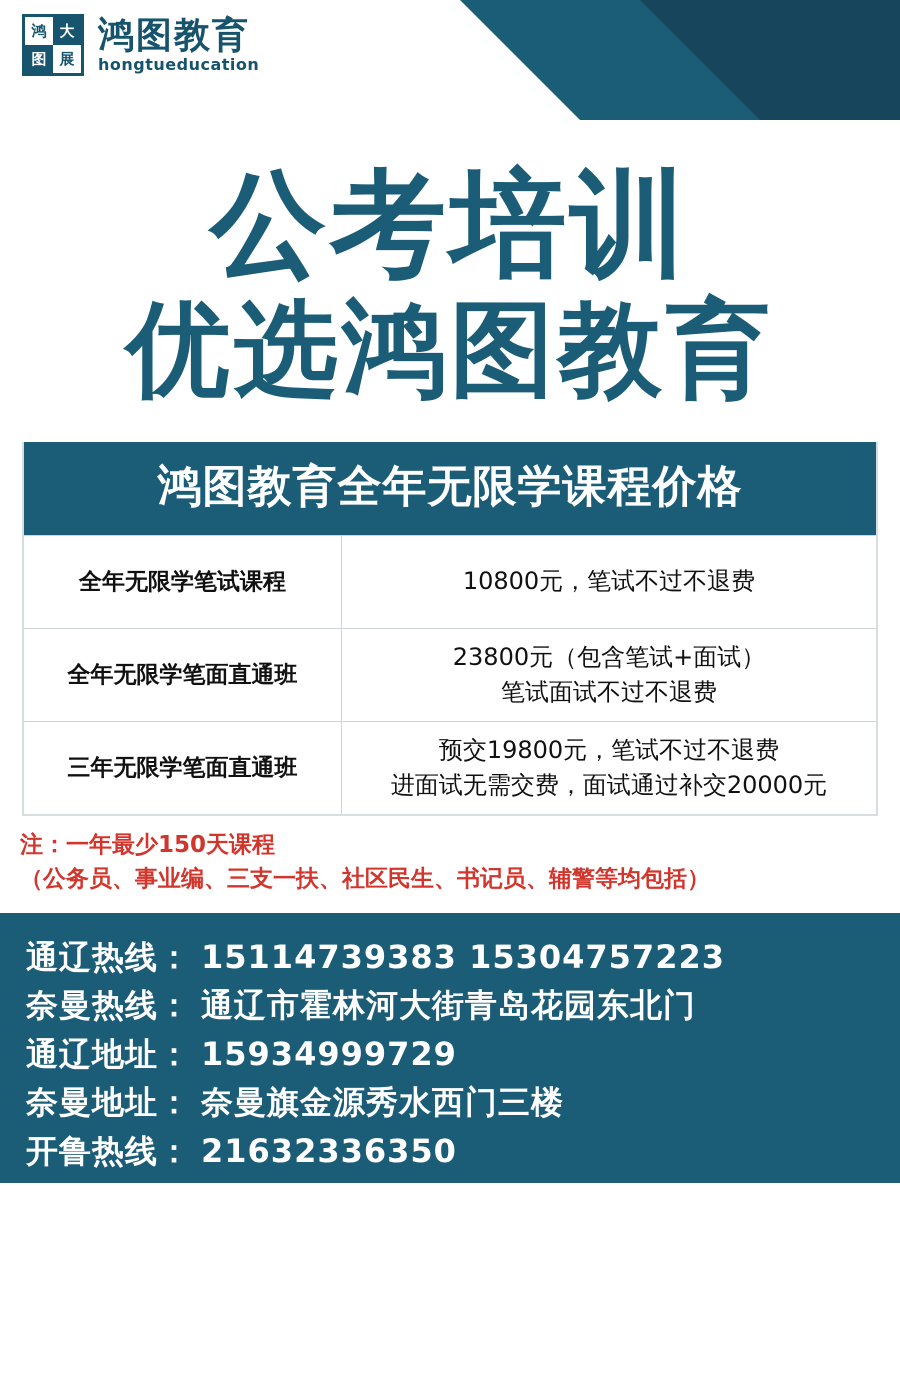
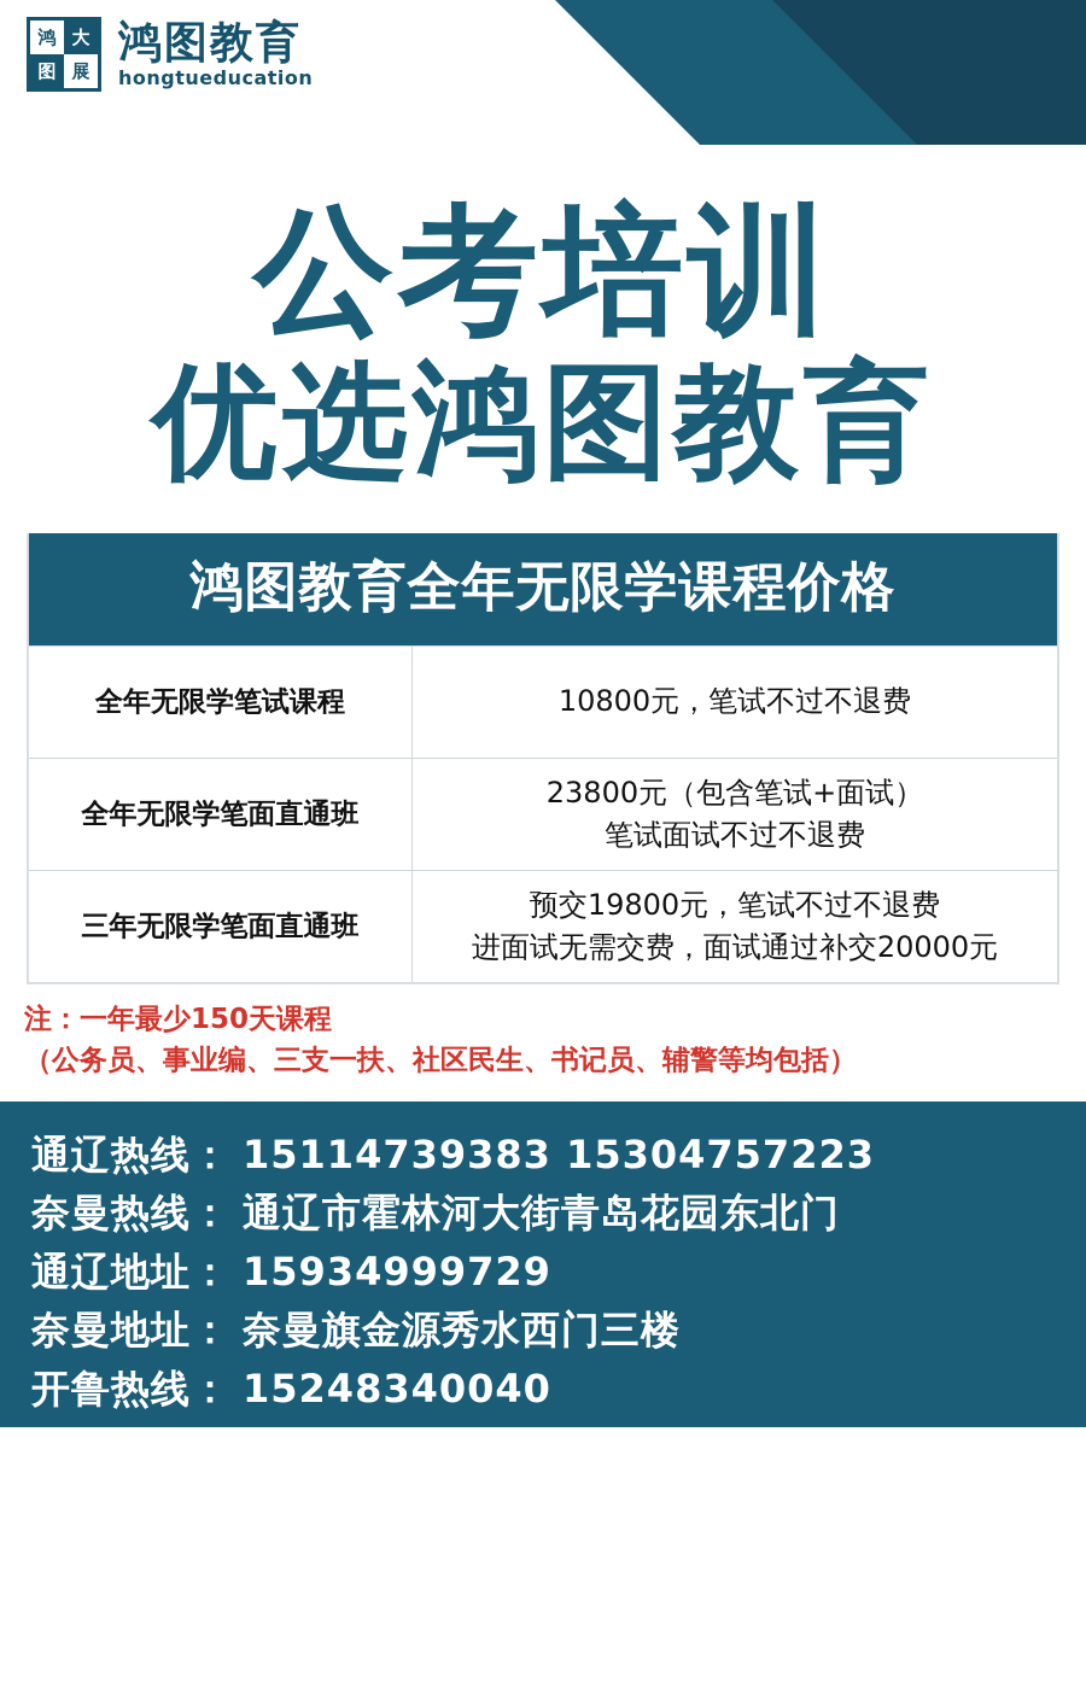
  鸿
  大
  图
  展
  鸿图教育
  hongtueducation
  公考培训
  优选鸿图教育
  鸿图教育全年无限学课程价格
  全年无限学笔试课程
  10800元，笔试不过不退费
  全年无限学笔面直通班
  23800元（包含笔试+面试）
  笔试面试不过不退费
  三年无限学笔面直通班
  预交19800元，笔试不过不退费
  进面试无需交费，面试通过补交20000元
  注：一年最少150天课程
  （公务员、事业编、三支一扶、社区民生、书记员、辅警等均包括）
  通辽热线：
  15114739383 15304757223
  奈曼热线：
  通辽市霍林河大街青岛花园东北门
  通辽地址：
  15934999729
  奈曼地址：
  奈曼旗金源秀水西门三楼
  开鲁热线：
- 21632336350
+ 15248340040
